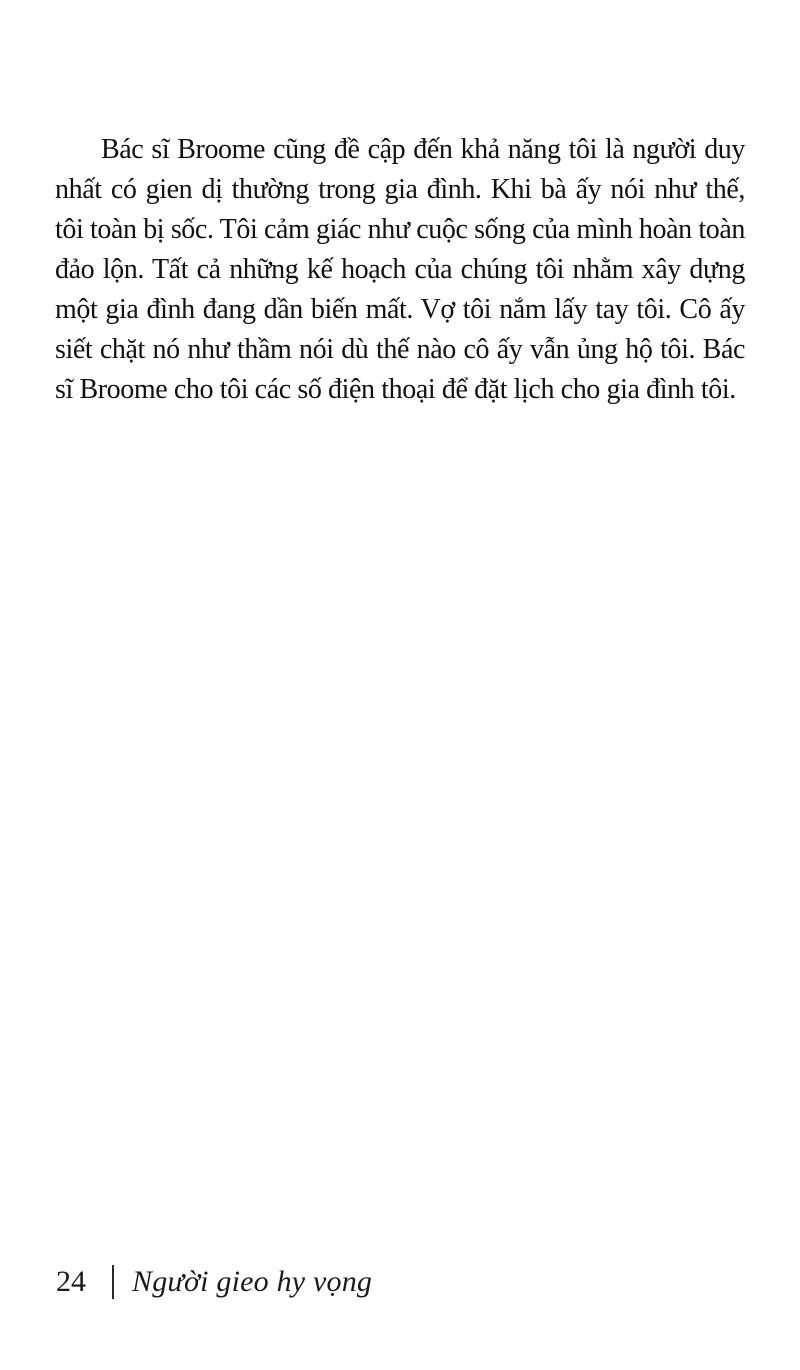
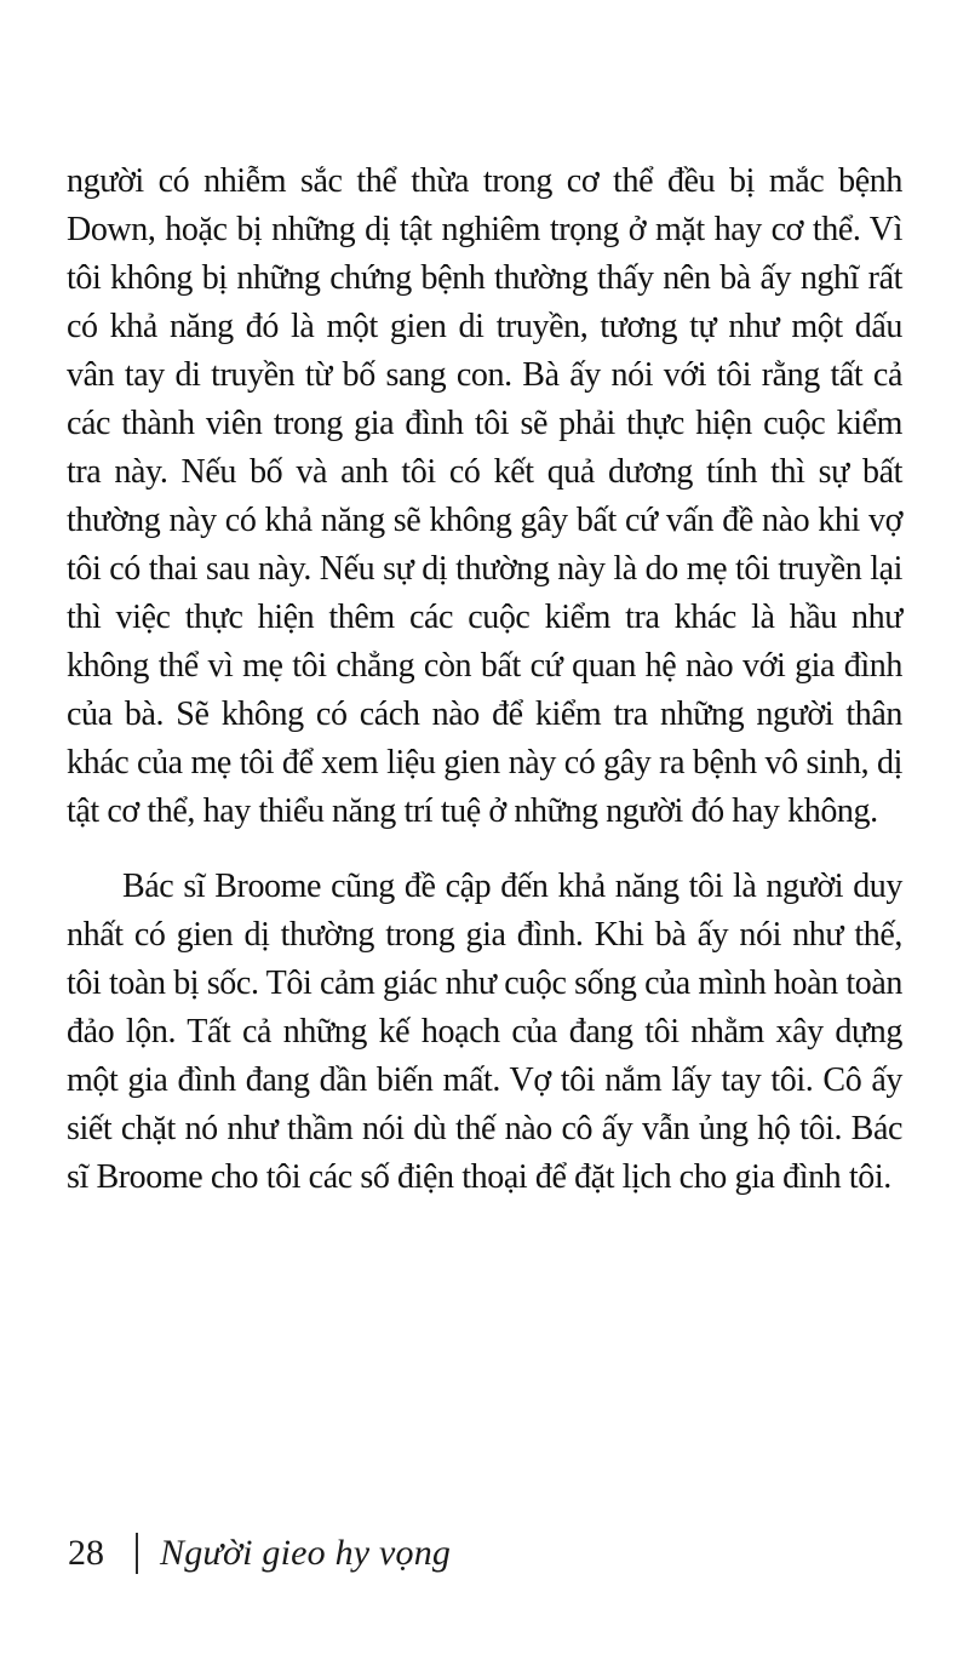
+ người có nhiễm sắc thể thừa trong cơ thể đều bị mắc bệnh Down, hoặc bị những dị tật nghiêm trọng ở mặt hay cơ thể. Vì tôi không bị những chứng bệnh thường thấy nên bà ấy nghĩ rất có khả năng đó là một gien di truyền, tương tự như một dấu vân tay di truyền từ bố sang con. Bà ấy nói với tôi rằng tất cả các thành viên trong gia đình tôi sẽ phải thực hiện cuộc kiểm tra này. Nếu bố và anh tôi có kết quả dương tính thì sự bất thường này có khả năng sẽ không gây bất cứ vấn đề nào khi vợ tôi có thai sau này. Nếu sự dị thường này là do mẹ tôi truyền lại thì việc thực hiện thêm các cuộc kiểm tra khác là hầu như không thể vì mẹ tôi chẳng còn bất cứ quan hệ nào với gia đình của bà. Sẽ không có cách nào để kiểm tra những người thân khác của mẹ tôi để xem liệu gien này có gây ra bệnh vô sinh, dị tật cơ thể, hay thiểu năng trí tuệ ở những người đó hay không.
- Bác sĩ Broome cũng đề cập đến khả năng tôi là người duy nhất có gien dị thường trong gia đình. Khi bà ấy nói như thế, tôi toàn bị sốc. Tôi cảm giác như cuộc sống của mình hoàn toàn đảo lộn. Tất cả những kế hoạch của chúng tôi nhằm xây dựng một gia đình đang dần biến mất. Vợ tôi nắm lấy tay tôi. Cô ấy siết chặt nó như thầm nói dù thế nào cô ấy vẫn ủng hộ tôi. Bác sĩ Broome cho tôi các số điện thoại để đặt lịch cho gia đình tôi.
+ Bác sĩ Broome cũng đề cập đến khả năng tôi là người duy nhất có gien dị thường trong gia đình. Khi bà ấy nói như thế, tôi toàn bị sốc. Tôi cảm giác như cuộc sống của mình hoàn toàn đảo lộn. Tất cả những kế hoạch của đang tôi nhằm xây dựng một gia đình đang dần biến mất. Vợ tôi nắm lấy tay tôi. Cô ấy siết chặt nó như thầm nói dù thế nào cô ấy vẫn ủng hộ tôi. Bác sĩ Broome cho tôi các số điện thoại để đặt lịch cho gia đình tôi.
- 24
+ 28
  Người gieo hy vọng
